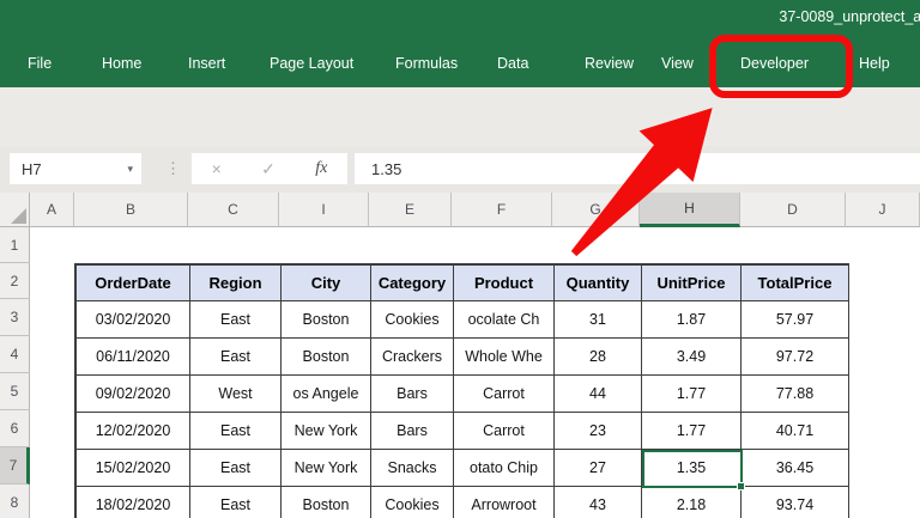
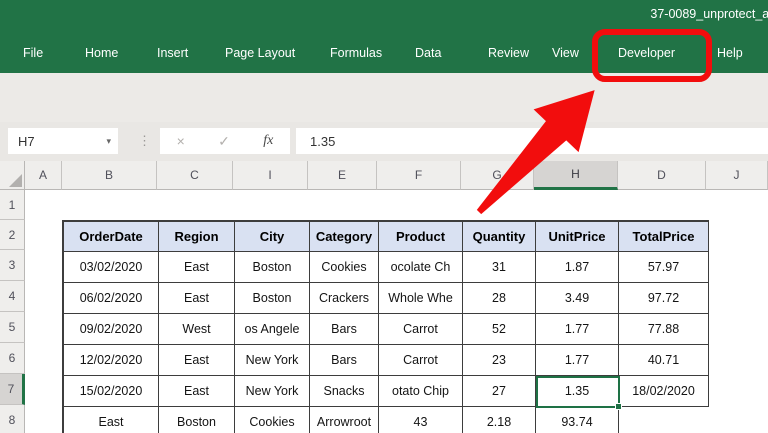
  37-0089_unprotect_a
  File
  Home
  Insert
  Page Layout
  Formulas
  Data
  Review
  View
  Developer
  Help
  H7
  ▾
  ⋮
  ×
  ✓
  fx
  1.35
  A
  B
  C
  I
  E
  F
  G
  H
  D
  J
  1
  2
  3
  4
  5
  6
  7
  8
  OrderDate
  Region
  City
  Category
  Product
  Quantity
  UnitPrice
  TotalPrice
  03/02/2020
  East
  Boston
  Cookies
  ocolate Ch
  31
  1.87
  57.97
- 06/11/2020
+ 06/02/2020
  East
  Boston
  Crackers
  Whole Whe
  28
  3.49
  97.72
  09/02/2020
  West
  os Angele
  Bars
  Carrot
- 44
+ 52
  1.77
  77.88
  12/02/2020
  East
  New York
  Bars
  Carrot
  23
  1.77
  40.71
  15/02/2020
  East
  New York
  Snacks
  otato Chip
  27
  1.35
- 36.45
  18/02/2020
  East
  Boston
  Cookies
  Arrowroot
  43
  2.18
  93.74
